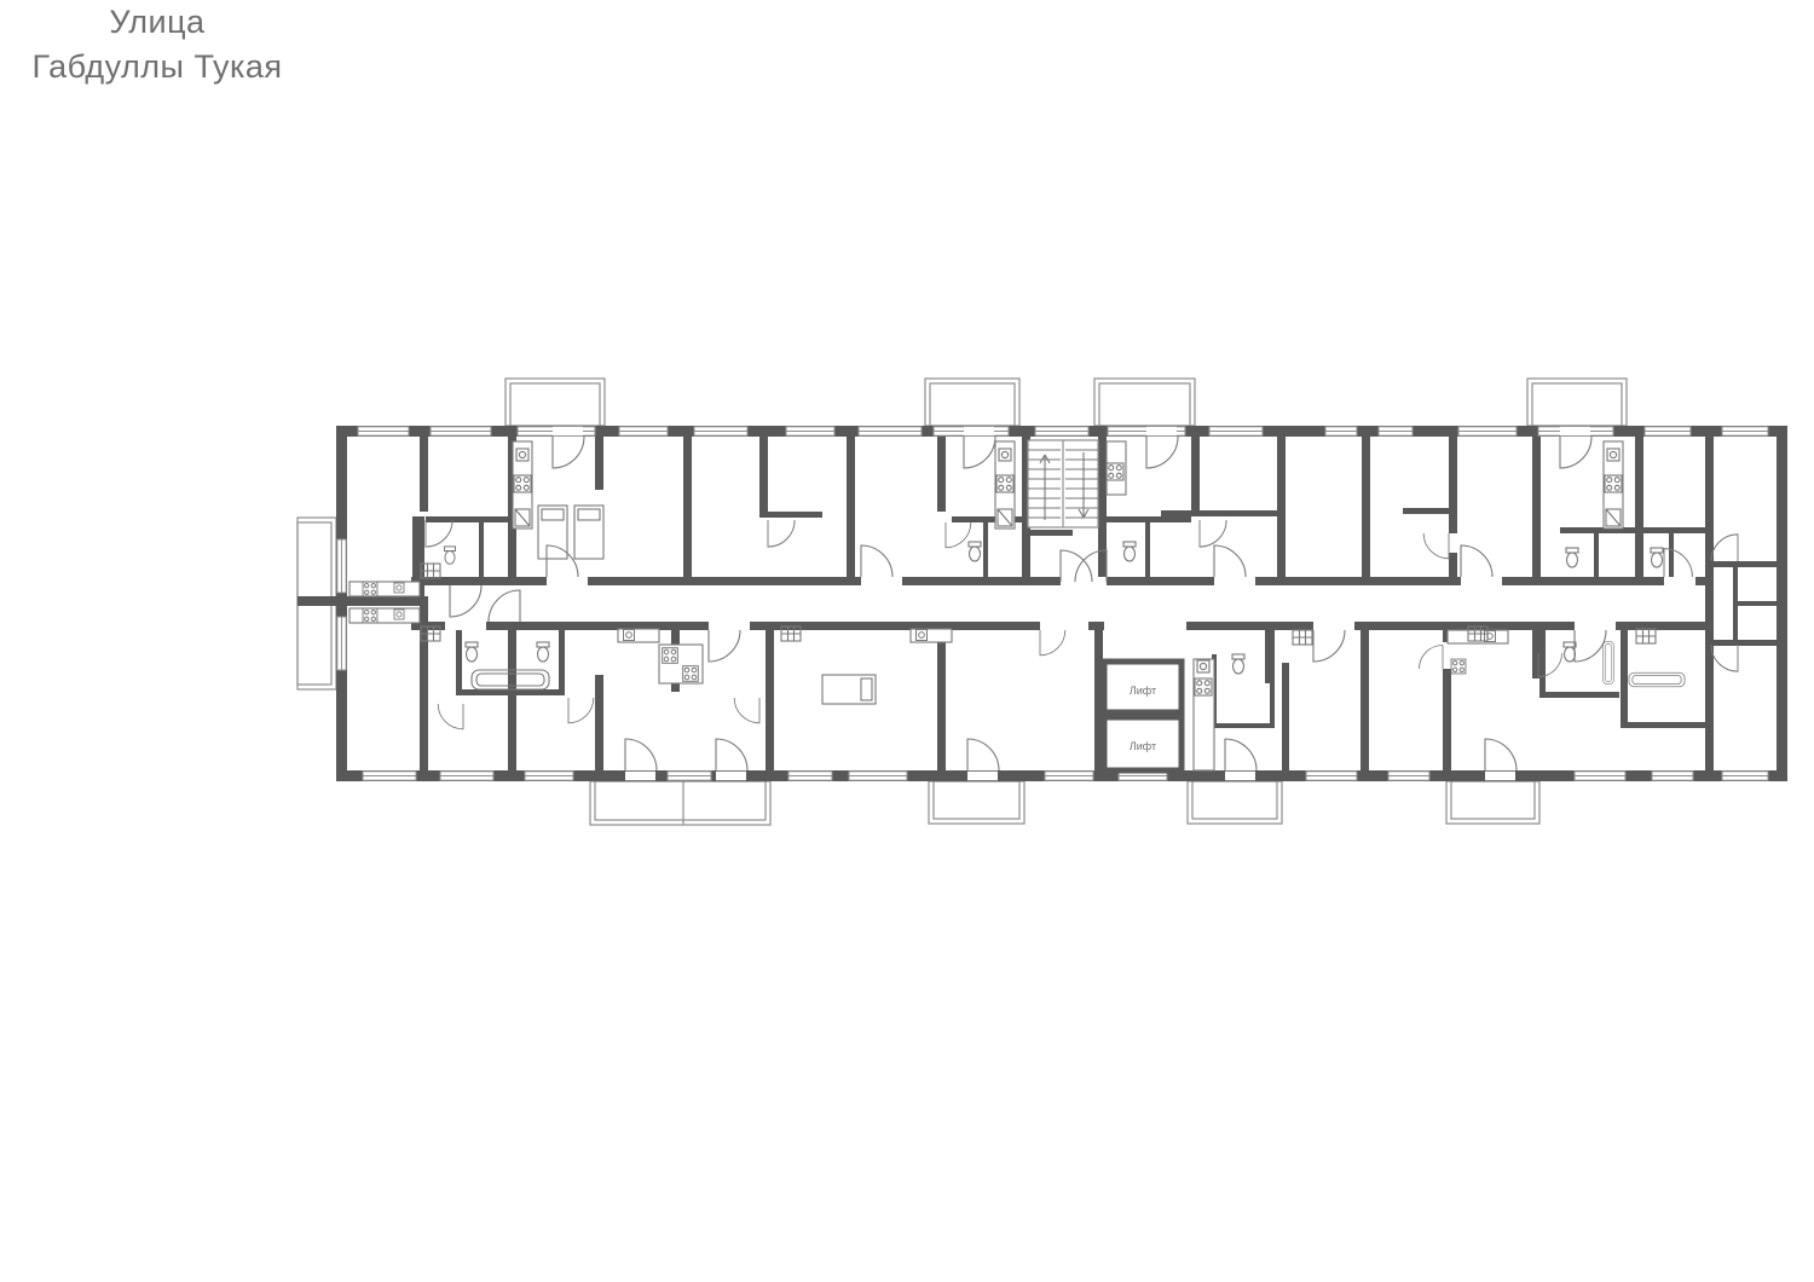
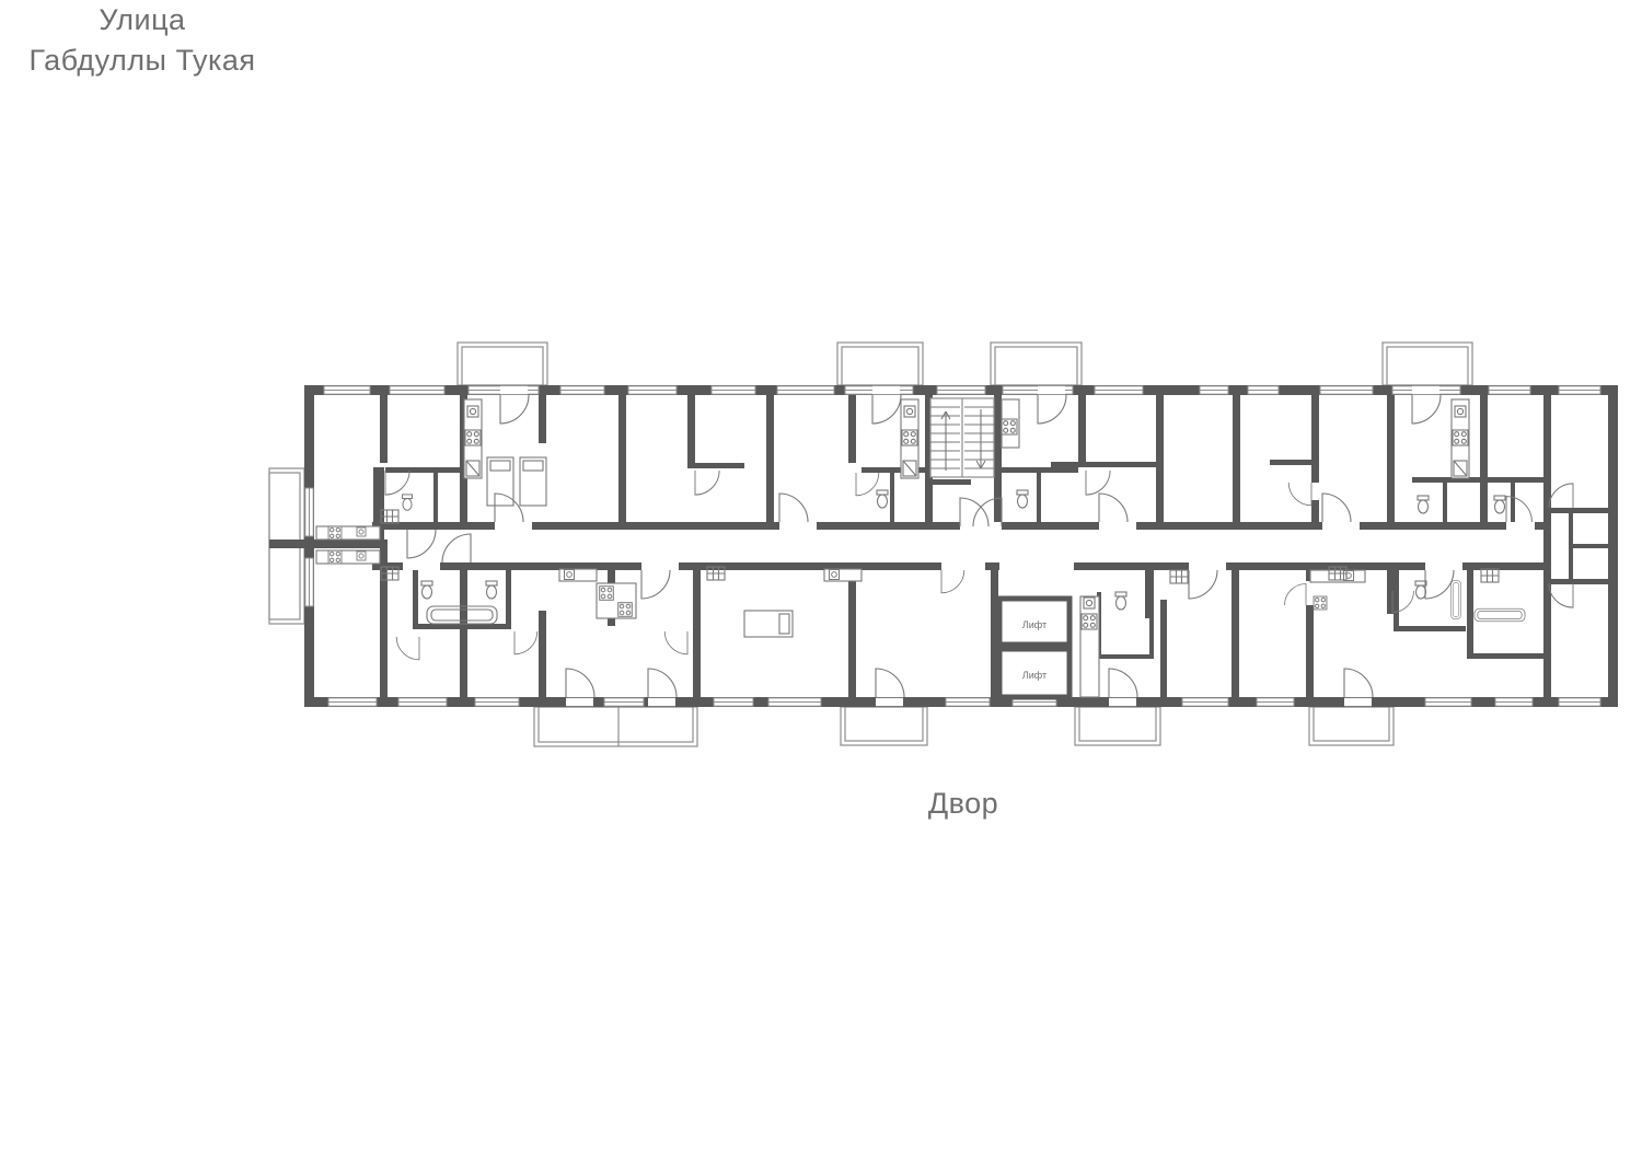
  Улица
  Габдуллы Тукая
+ Двор
  Лифт
  Лифт
